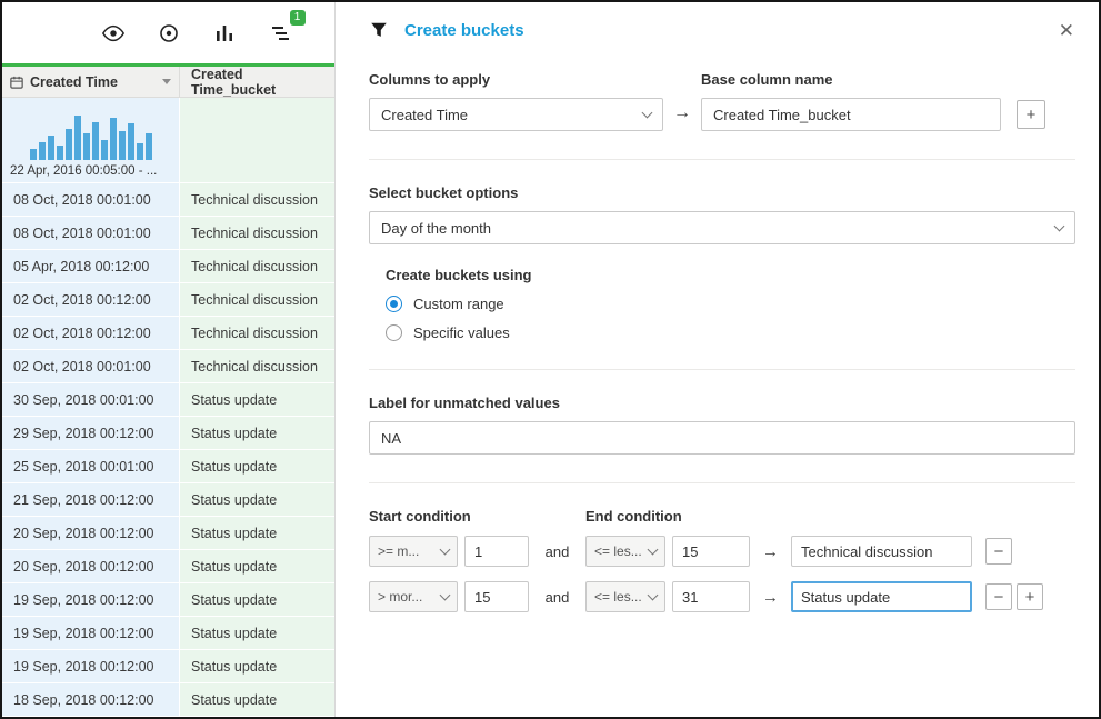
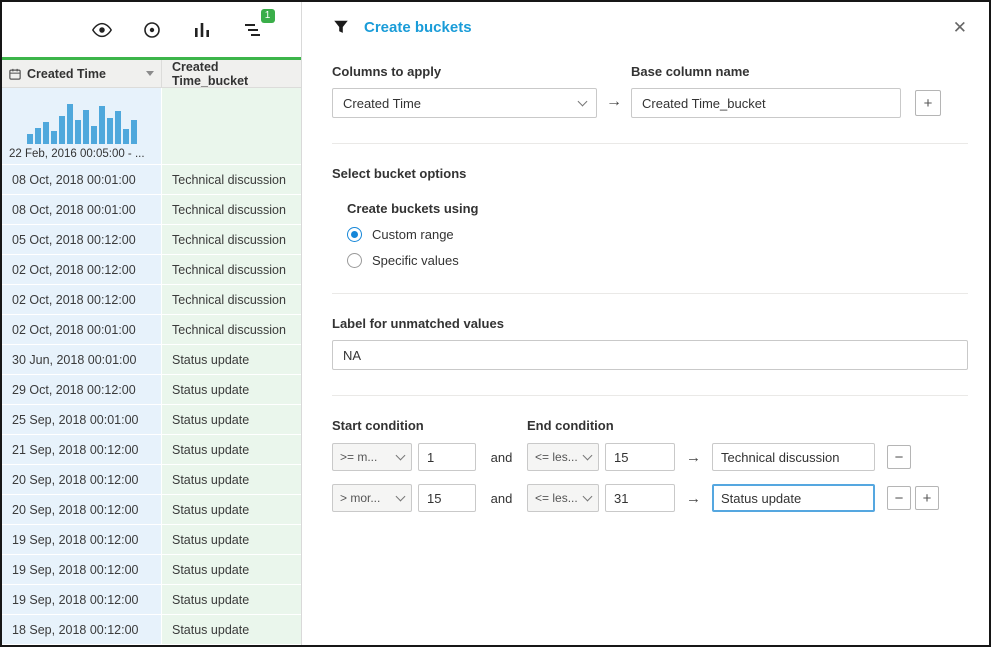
  1
  Created Time
  Created Time_bucket
- 22 Apr, 2016 00:05:00 - ...
+ 22 Feb, 2016 00:05:00 - ...
  08 Oct, 2018 00:01:00
  Technical discussion
  08 Oct, 2018 00:01:00
  Technical discussion
- 05 Apr, 2018 00:12:00
+ 05 Oct, 2018 00:12:00
  Technical discussion
  02 Oct, 2018 00:12:00
  Technical discussion
  02 Oct, 2018 00:12:00
  Technical discussion
  02 Oct, 2018 00:01:00
  Technical discussion
- 30 Sep, 2018 00:01:00
+ 30 Jun, 2018 00:01:00
  Status update
- 29 Sep, 2018 00:12:00
+ 29 Oct, 2018 00:12:00
  Status update
  25 Sep, 2018 00:01:00
  Status update
  21 Sep, 2018 00:12:00
  Status update
  20 Sep, 2018 00:12:00
  Status update
  20 Sep, 2018 00:12:00
  Status update
  19 Sep, 2018 00:12:00
  Status update
  19 Sep, 2018 00:12:00
  Status update
  19 Sep, 2018 00:12:00
  Status update
  18 Sep, 2018 00:12:00
  Status update
  Create buckets
  ✕
  Columns to apply
  Created Time
  →
  Base column name
  Created Time_bucket
  +
  Select bucket options
- Day of the month
  Create buckets using
  Custom range
  Specific values
  Label for unmatched values
  NA
  Start condition
  End condition
  >= m...
  1
  and
  <= les...
  15
  →
  Technical discussion
  −
  > mor...
  15
  and
  <= les...
  31
  →
  Status update
  −
  +
